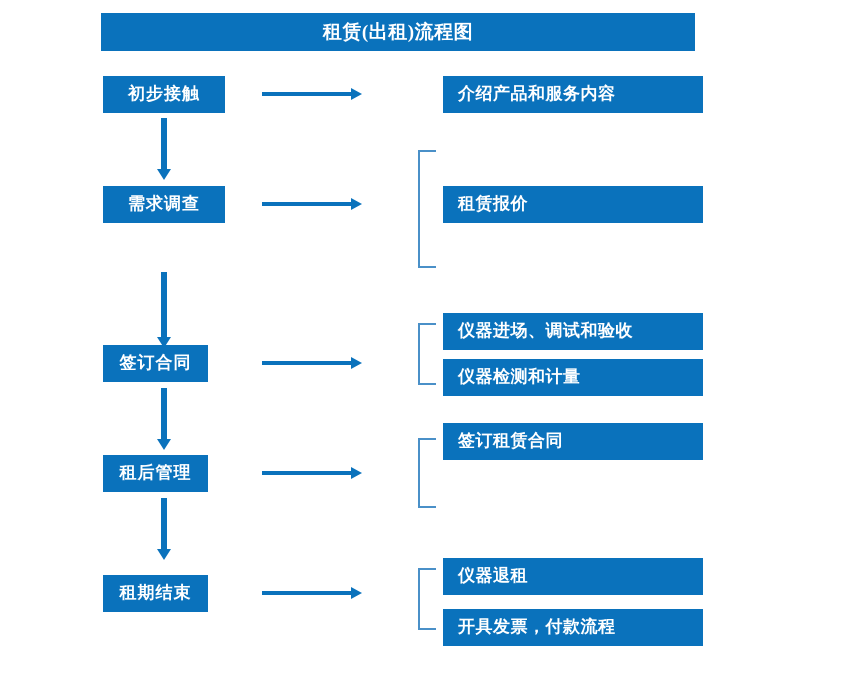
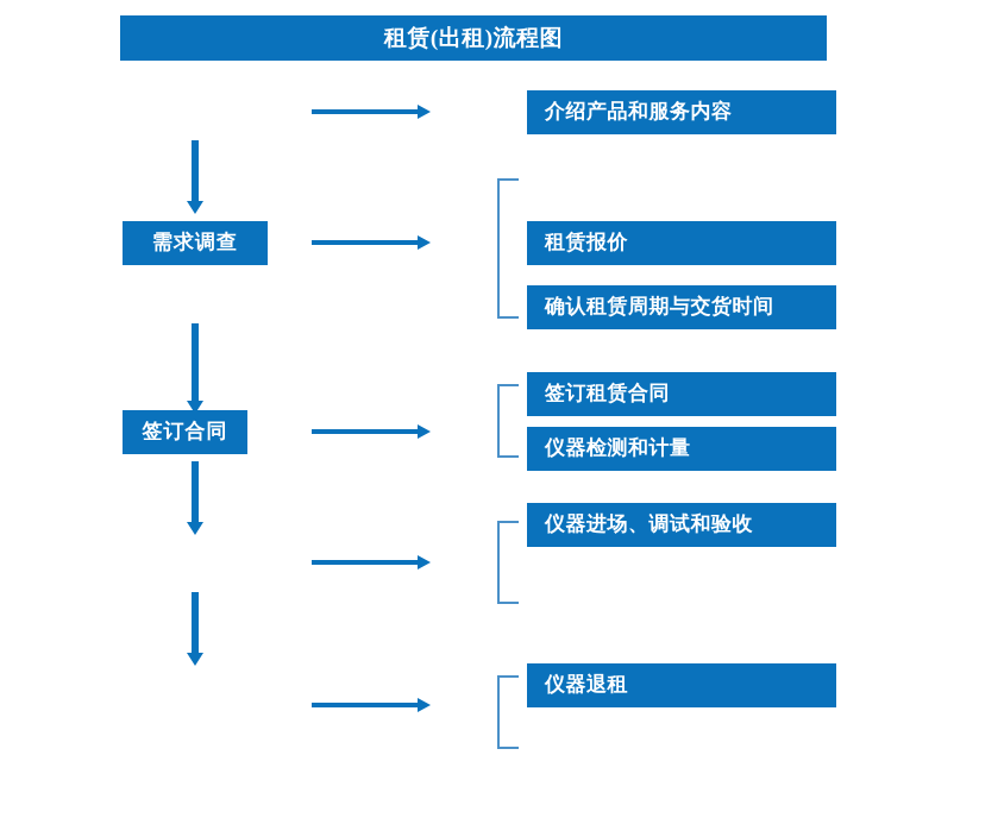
  租赁(出租)流程图
- 初步接触
  介绍产品和服务内容
  需求调查
  租赁报价
+ 确认租赁周期与交货时间
  签订合同
- 仪器进场、调试和验收
+ 签订租赁合同
  仪器检测和计量
- 租后管理
- 签订租赁合同
+ 仪器进场、调试和验收
- 租期结束
  仪器退租
- 开具发票，付款流程
